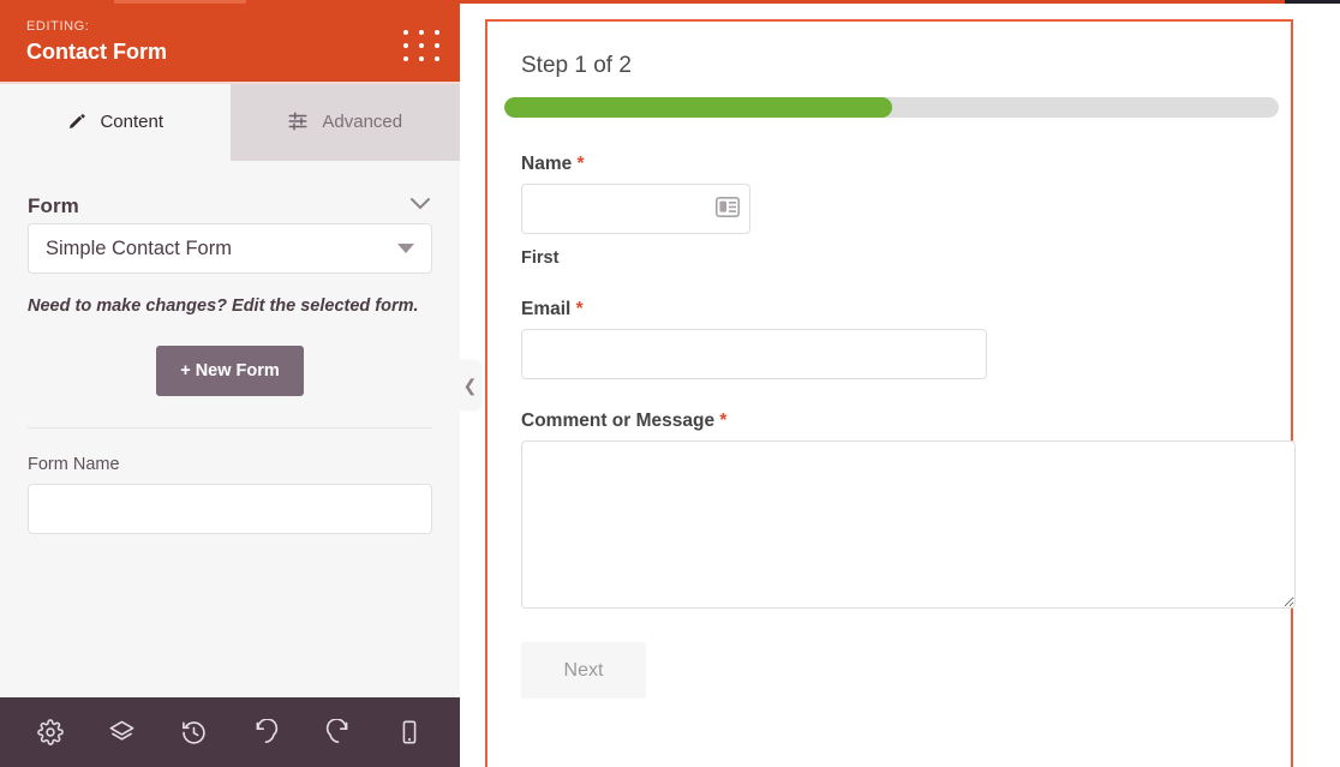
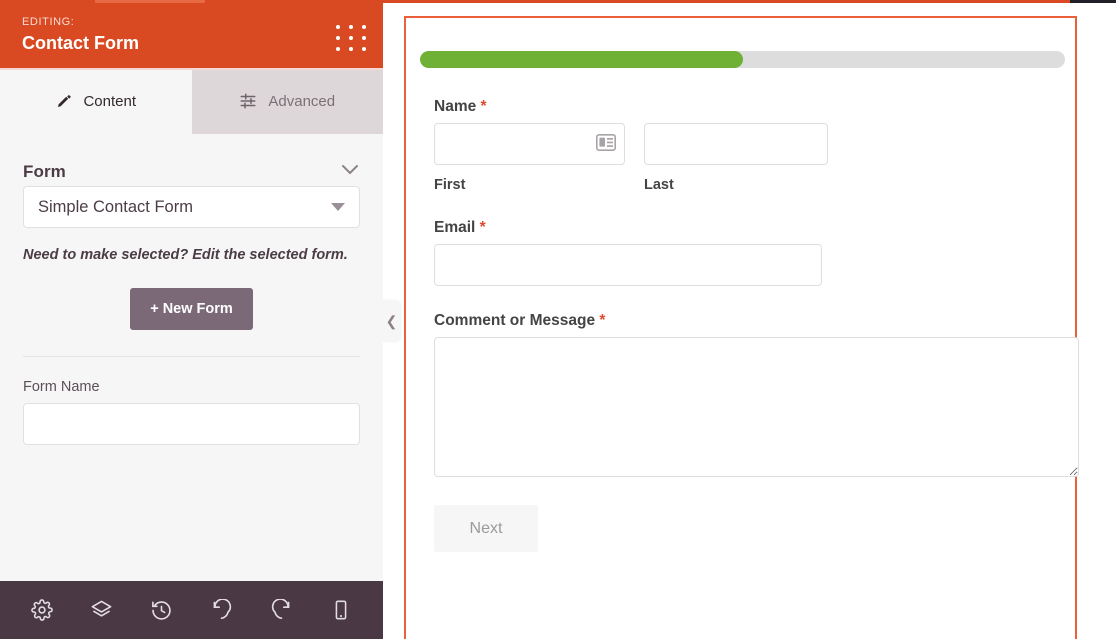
  EDITING:
  Contact Form
  Content
  Advanced
  Form
  Simple Contact Form
- Need to make changes? Edit the selected form.
+ Need to make selected? Edit the selected form.
  + New Form
  Form Name
  ❮
- Step 1 of 2
  Name *
  First
+ Last
  Email *
  Comment or Message *
  Next
